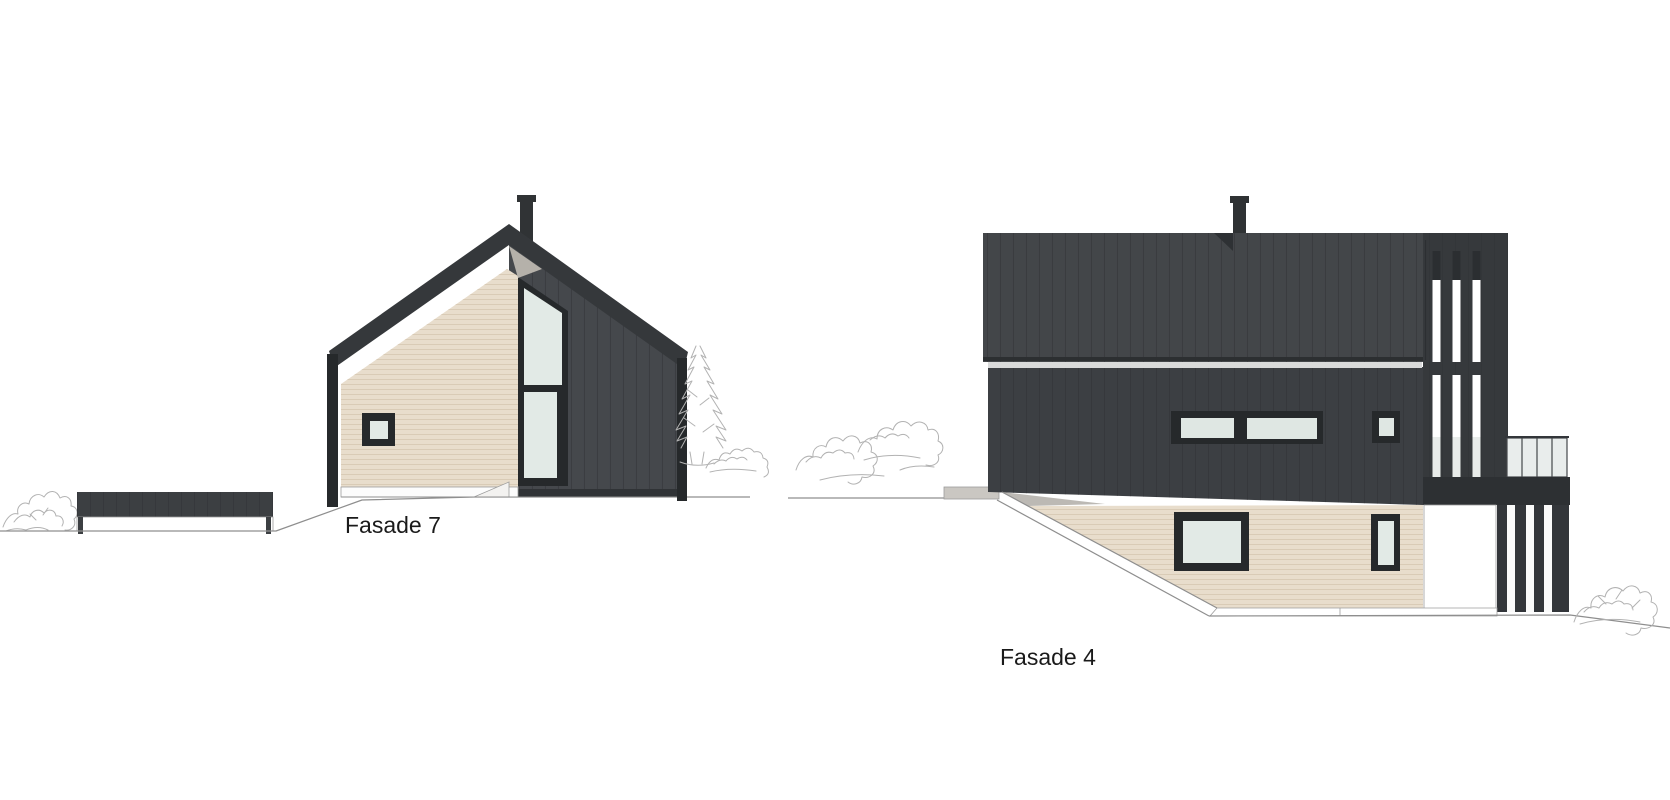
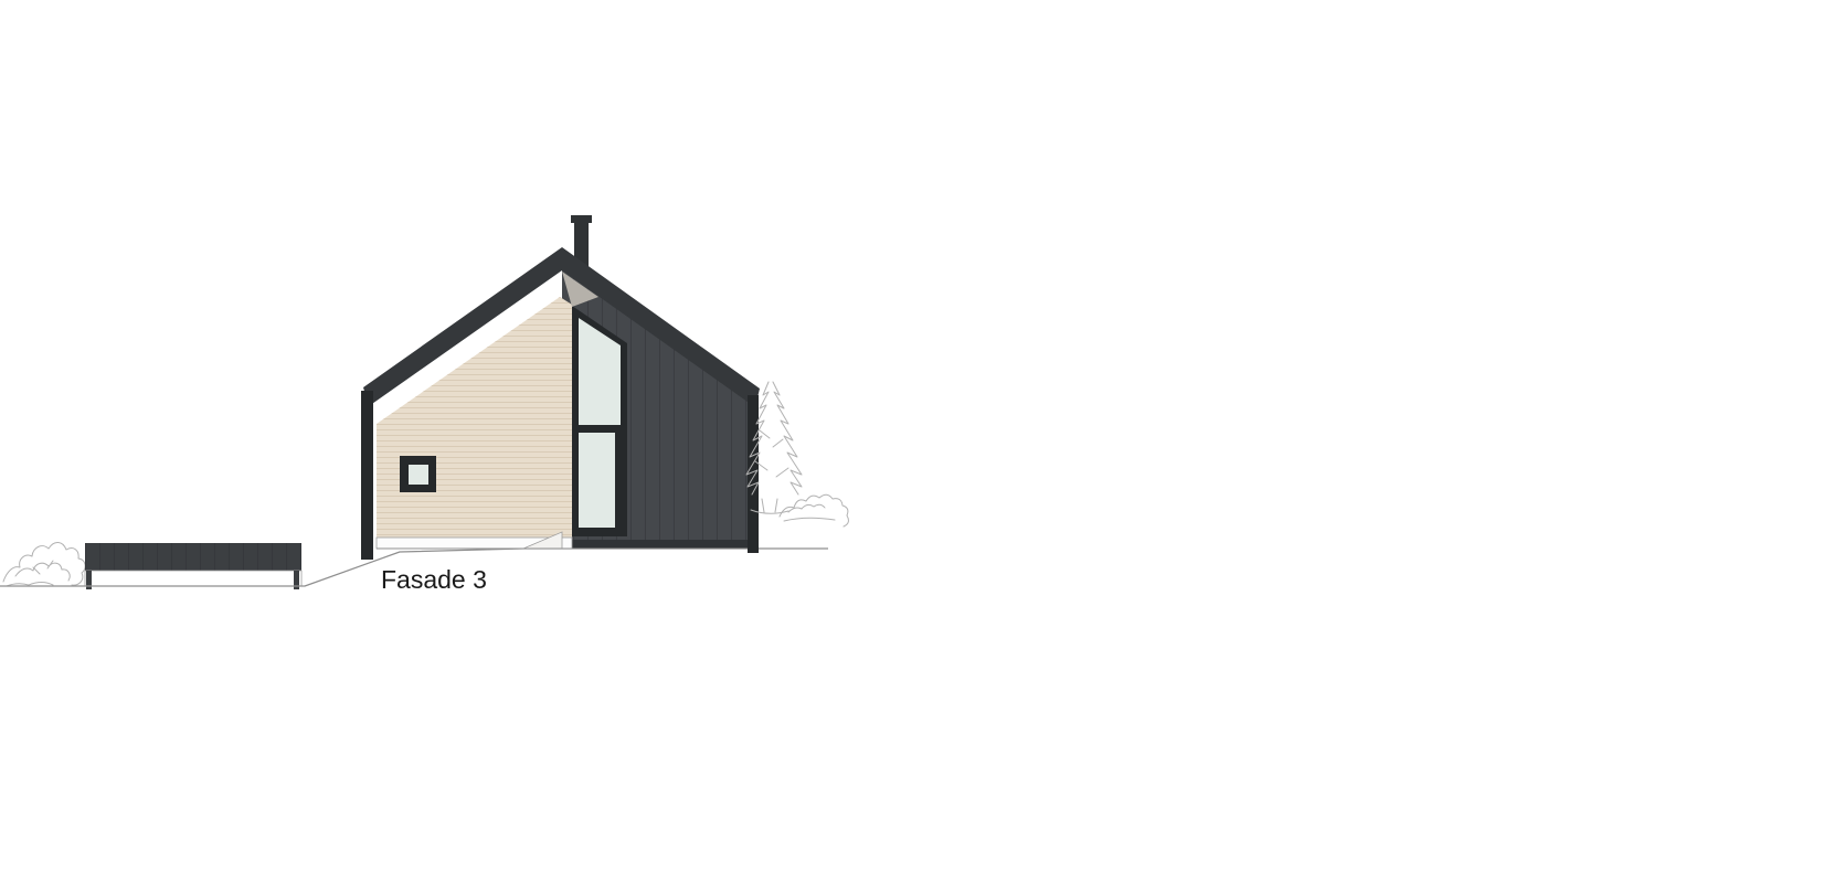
- Fasade 7
+ Fasade 3
- Fasade 4
